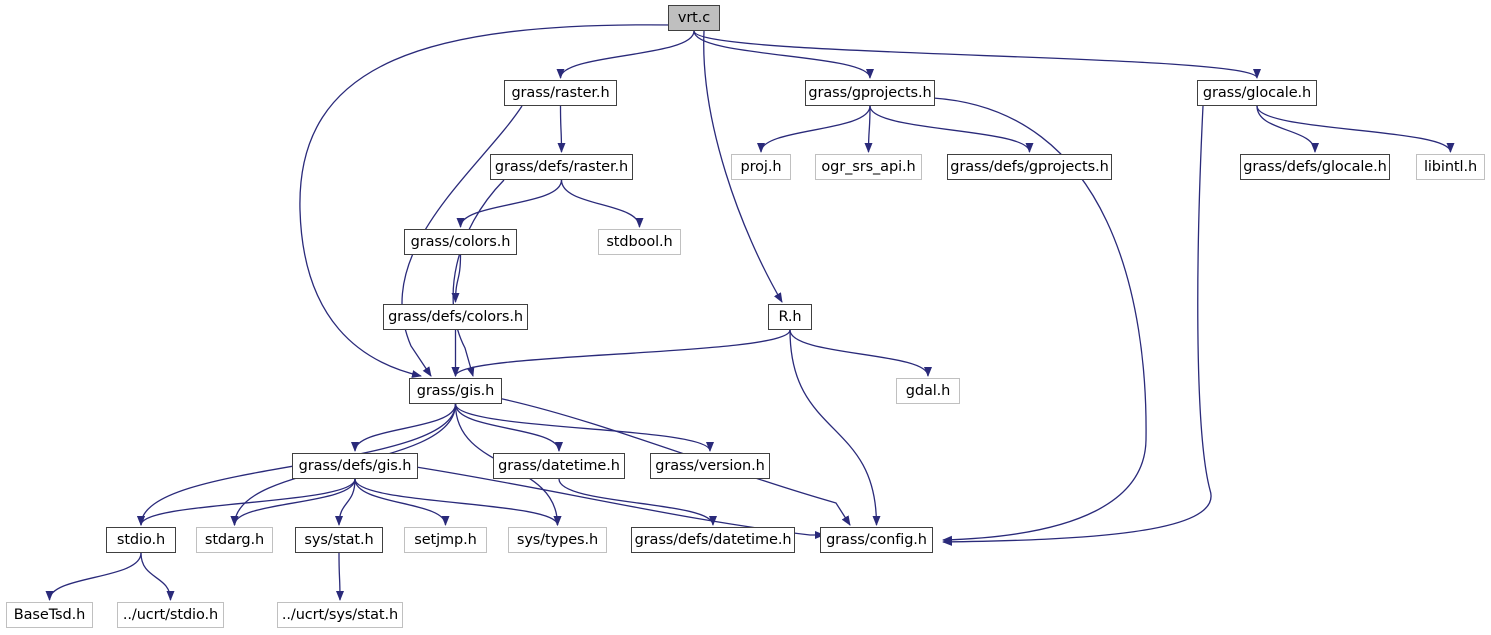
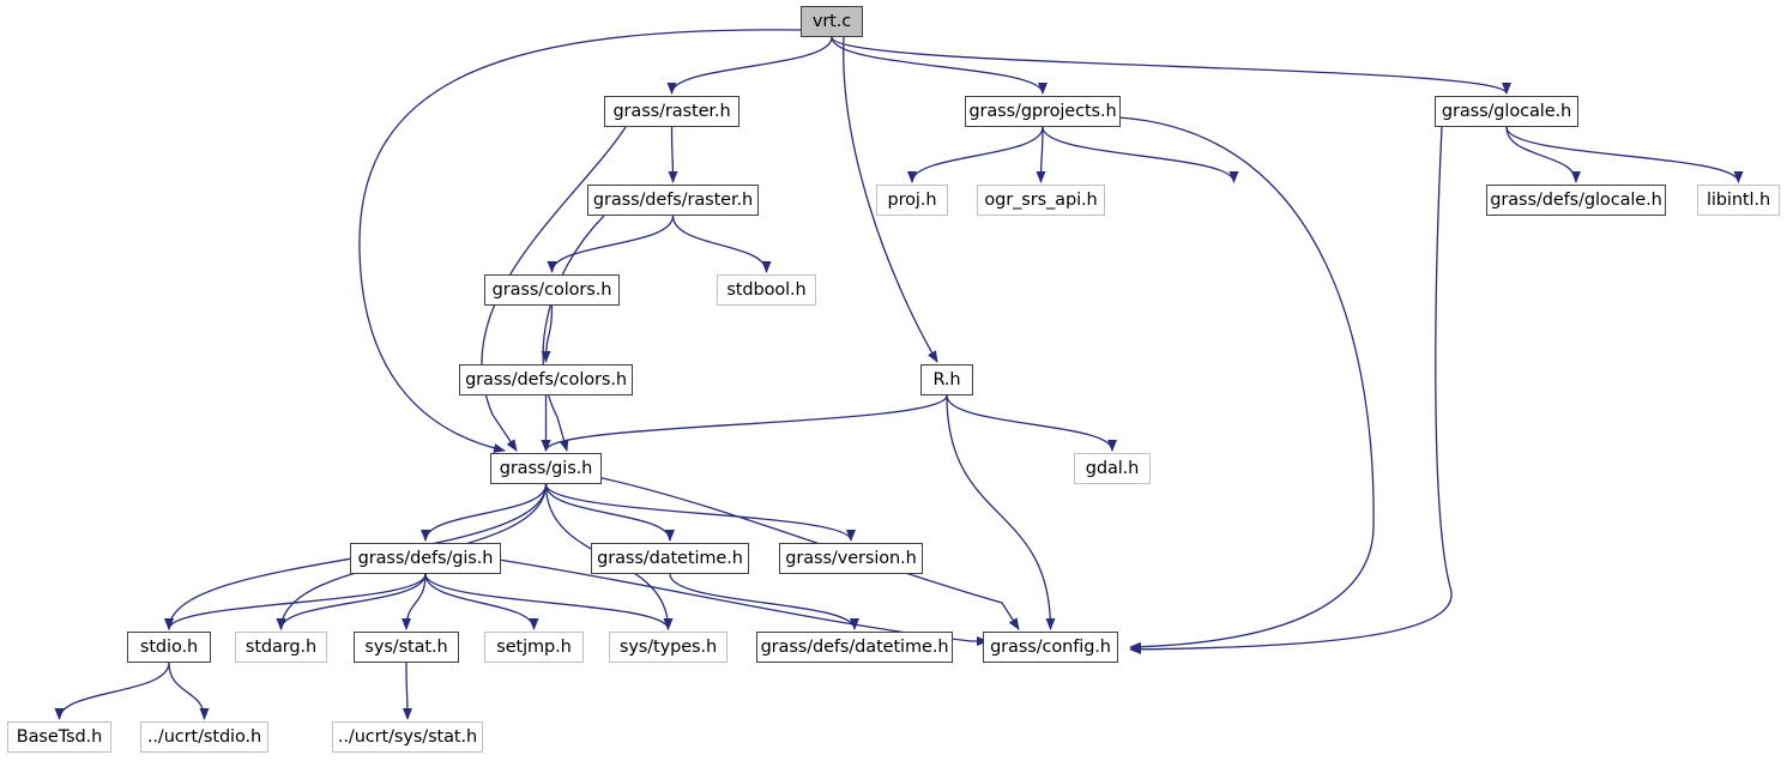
  vrt.c
  grass/raster.h
  grass/gprojects.h
  grass/glocale.h
  grass/defs/raster.h
  proj.h
  ogr_srs_api.h
- grass/defs/gprojects.h
  grass/defs/glocale.h
  libintl.h
  grass/colors.h
  stdbool.h
  grass/defs/colors.h
  R.h
  grass/gis.h
  gdal.h
  grass/defs/gis.h
  grass/datetime.h
  grass/version.h
  stdio.h
  stdarg.h
  sys/stat.h
  setjmp.h
  sys/types.h
  grass/defs/datetime.h
  grass/config.h
  BaseTsd.h
  ../ucrt/stdio.h
  ../ucrt/sys/stat.h
